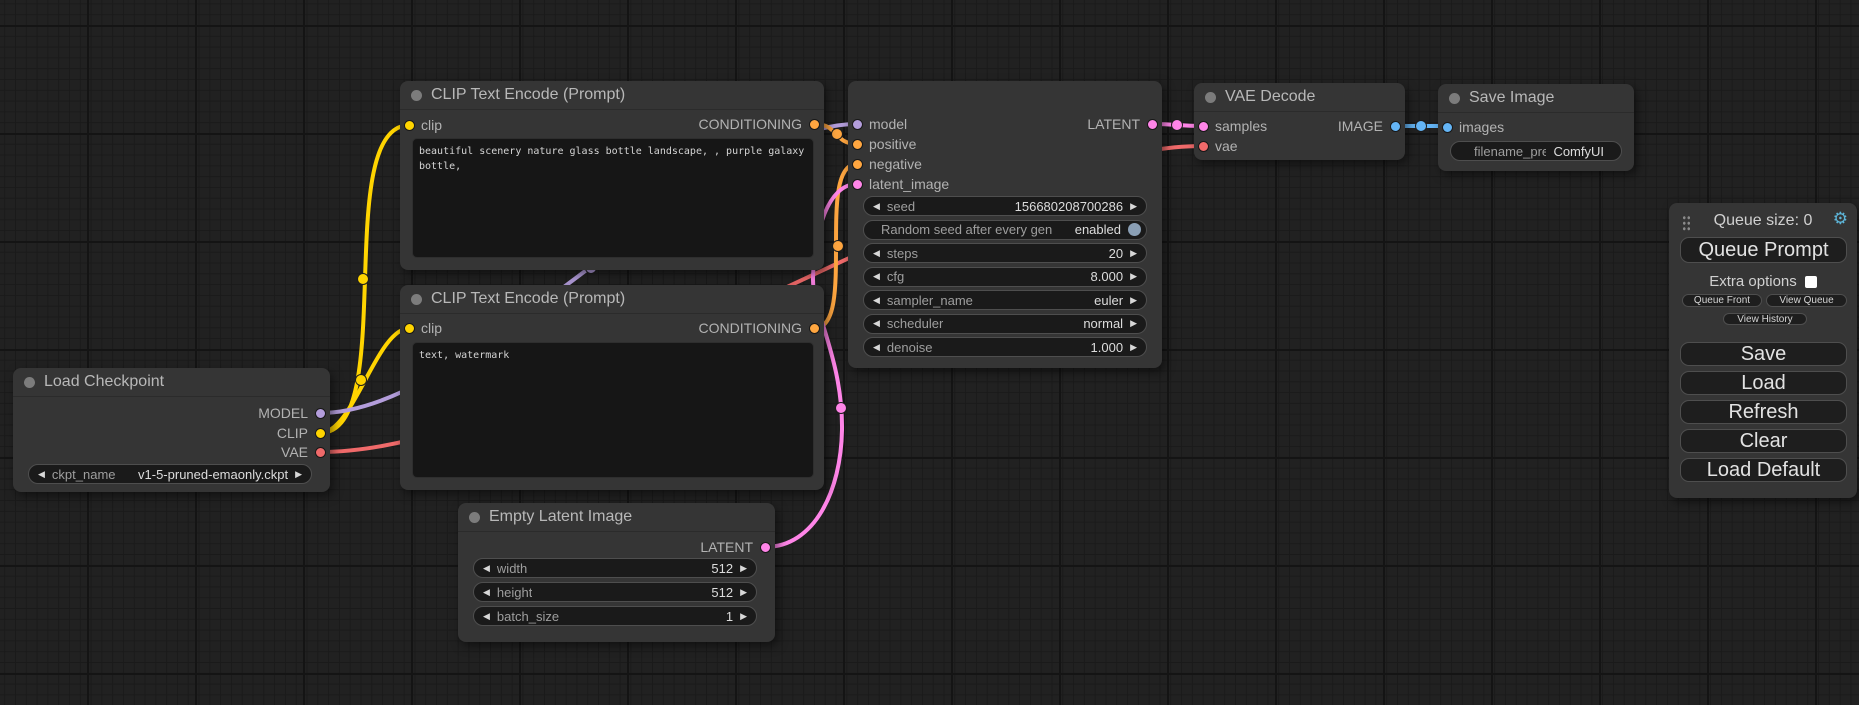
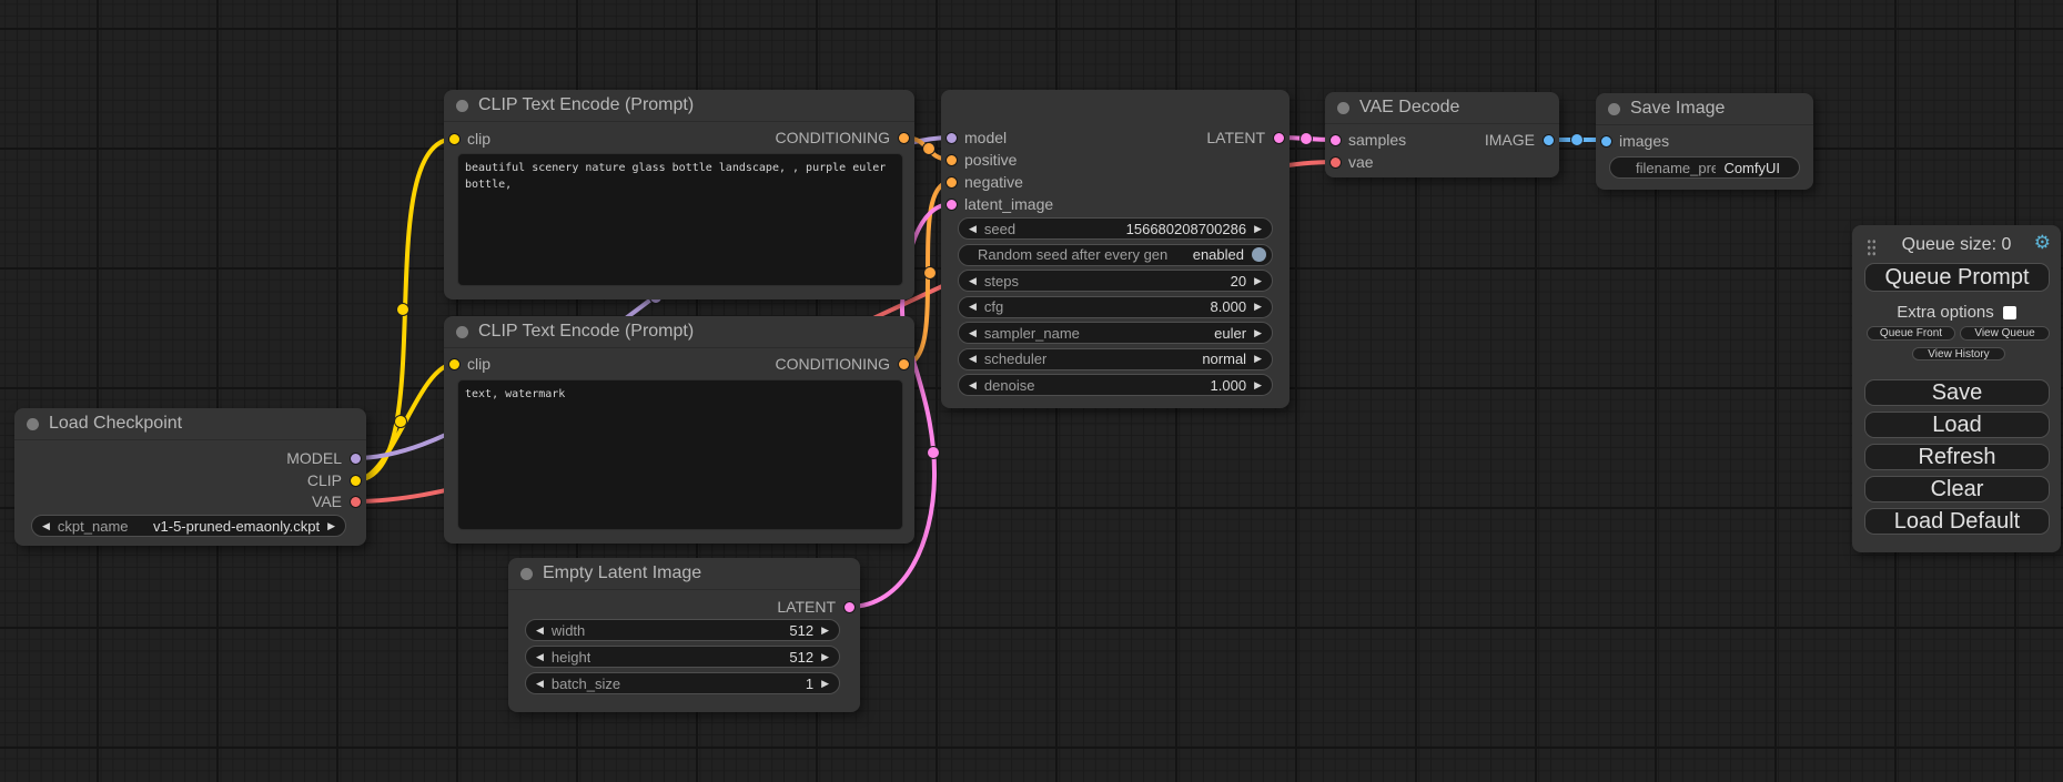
  Load Checkpoint
  MODEL
  CLIP
  VAE
  ◀
  ckpt_name
  v1-5-pruned-emaonly.ckpt
  ▶
  CLIP Text Encode (Prompt)
  clip
  CONDITIONING
- beautiful scenery nature glass bottle landscape, , purple galaxy bottle,
+ beautiful scenery nature glass bottle landscape, , purple euler bottle,
  CLIP Text Encode (Prompt)
  clip
  CONDITIONING
  text, watermark
  model
  positive
  negative
  latent_image
  LATENT
  ◀
  seed
  156680208700286
  ▶
  Random seed after every gen
  enabled
  ◀
  steps
  20
  ▶
  ◀
  cfg
  8.000
  ▶
  ◀
  sampler_name
  euler
  ▶
  ◀
  scheduler
  normal
  ▶
  ◀
  denoise
  1.000
  ▶
  VAE Decode
  samples
  vae
  IMAGE
  Save Image
  images
  filename_pre
  ComfyUI
  Empty Latent Image
  LATENT
  ◀
  width
  512
  ▶
  ◀
  height
  512
  ▶
  ◀
  batch_size
  1
  ▶
  Queue size: 0
  ⚙
  Queue Prompt
  Extra options
  Queue Front
  View Queue
  View History
  Save
  Load
  Refresh
  Clear
  Load Default
